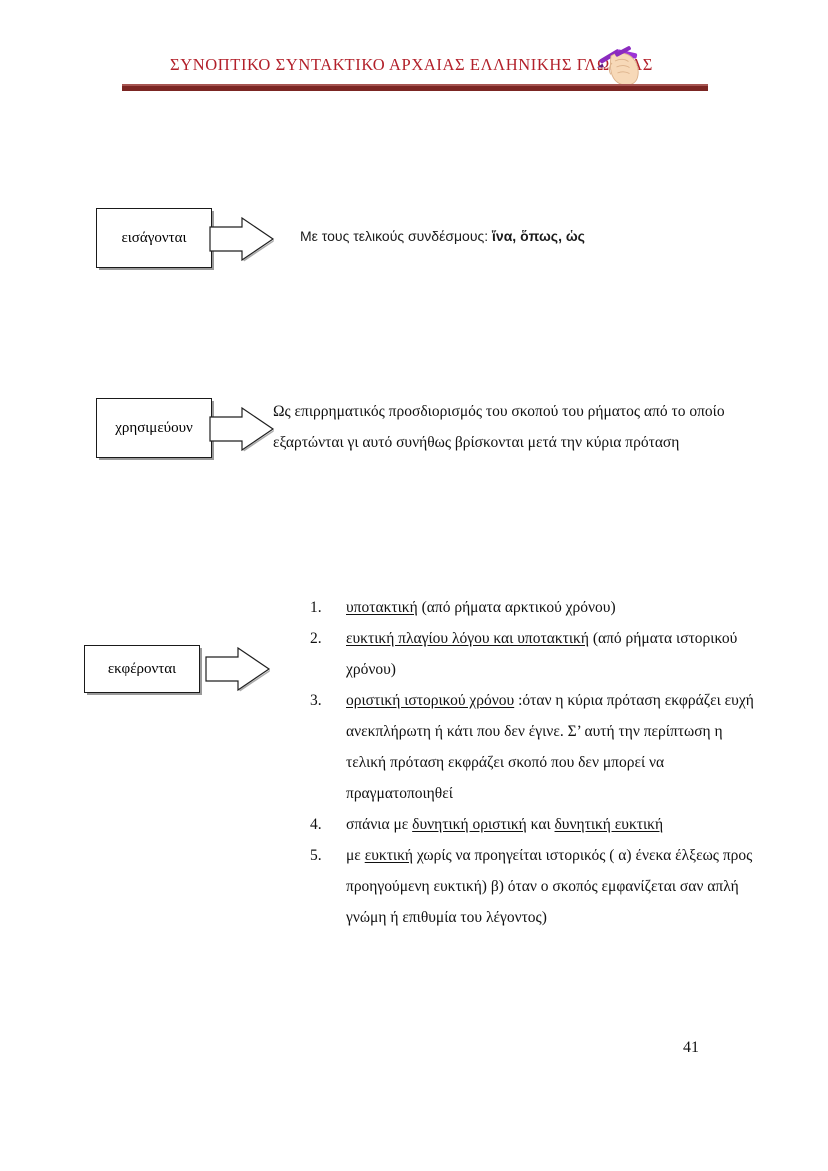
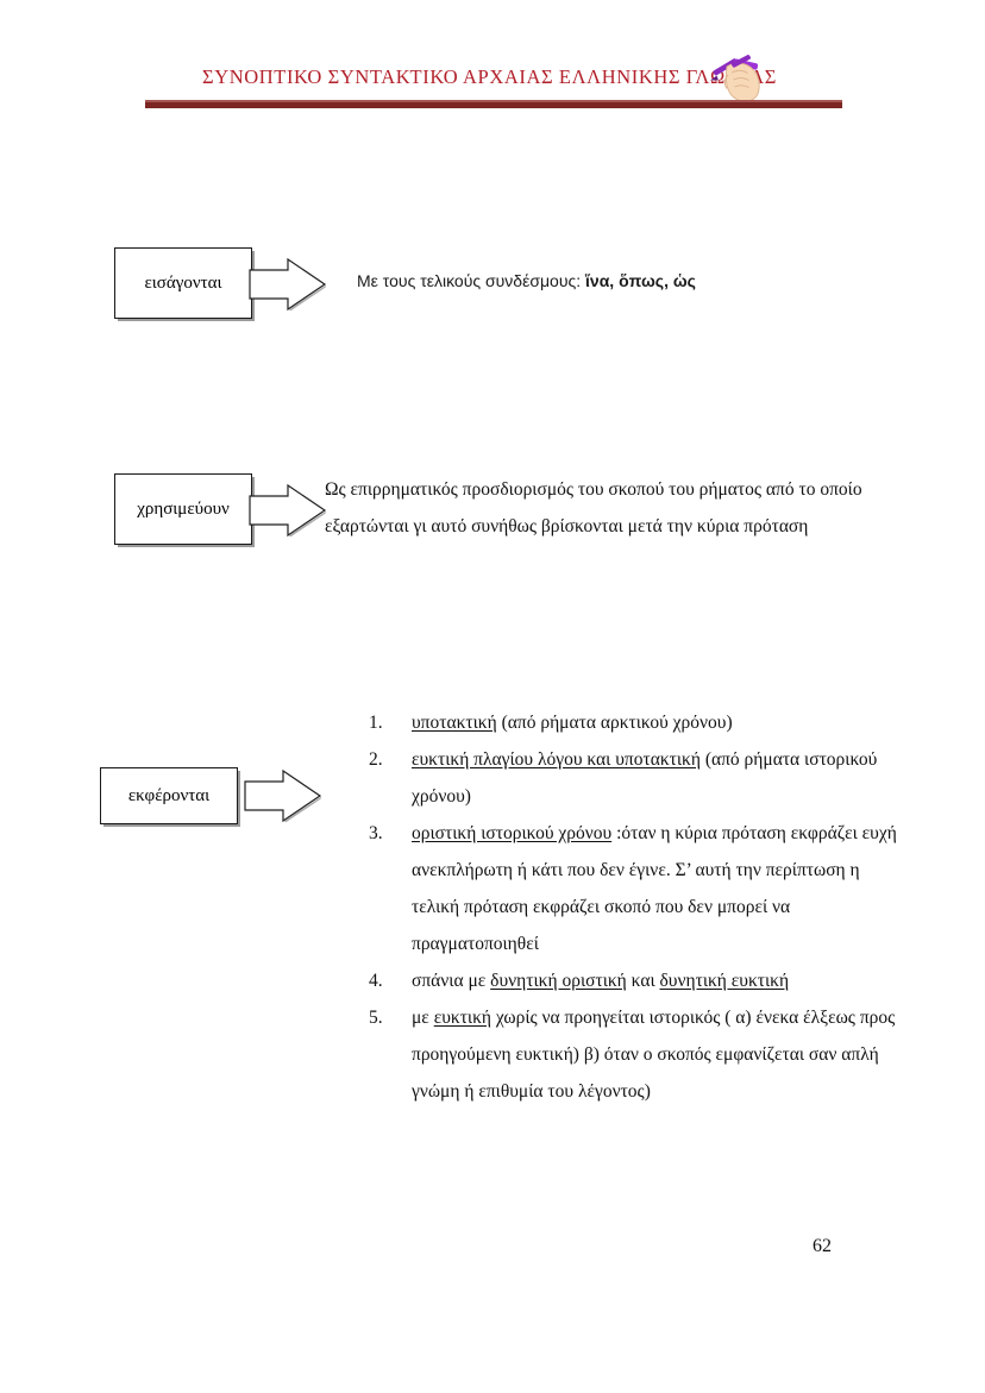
  ΣΥΝΟΠΤΙΚΟ ΣΥΝΤΑΚΤΙΚΟ ΑΡΧΑΙΑΣ ΕΛΛΗΝΙΚΗΣ ΓΛΩΣ
  εισάγονται
  Με τους τελικούς συνδέσμους: ἵνα, ὅπως, ὡς
  χρησιμεύουν
  Ως επιρρηματικός προσδιορισμός του σκοπού του ρήματος από το οποίο εξαρτώνται γι αυτό συνήθως βρίσκονται μετά την κύρια πρόταση
  εκφέρονται
  1.
  υποτακτική (από ρήματα αρκτικού χρόνου)
  2.
  ευκτική πλαγίου λόγου και υποτακτική (από ρήματα ιστορικού χρόνου)
  3.
  οριστική ιστορικού χρόνου :όταν η κύρια πρόταση εκφράζει ευχή ανεκπλήρωτη ή κάτι που δεν έγινε. Σ’ αυτή την περίπτωση η τελική πρόταση εκφράζει σκοπό που δεν μπορεί να πραγματοποιηθεί
  4.
  σπάνια με δυνητική οριστική και δυνητική ευκτική
  5.
  με ευκτική χωρίς να προηγείται ιστορικός ( α) ένεκα έλξεως προς προηγούμενη ευκτική) β) όταν ο σκοπός εμφανίζεται σαν απλή γνώμη ή επιθυμία του λέγοντος)
- 41
+ 62
